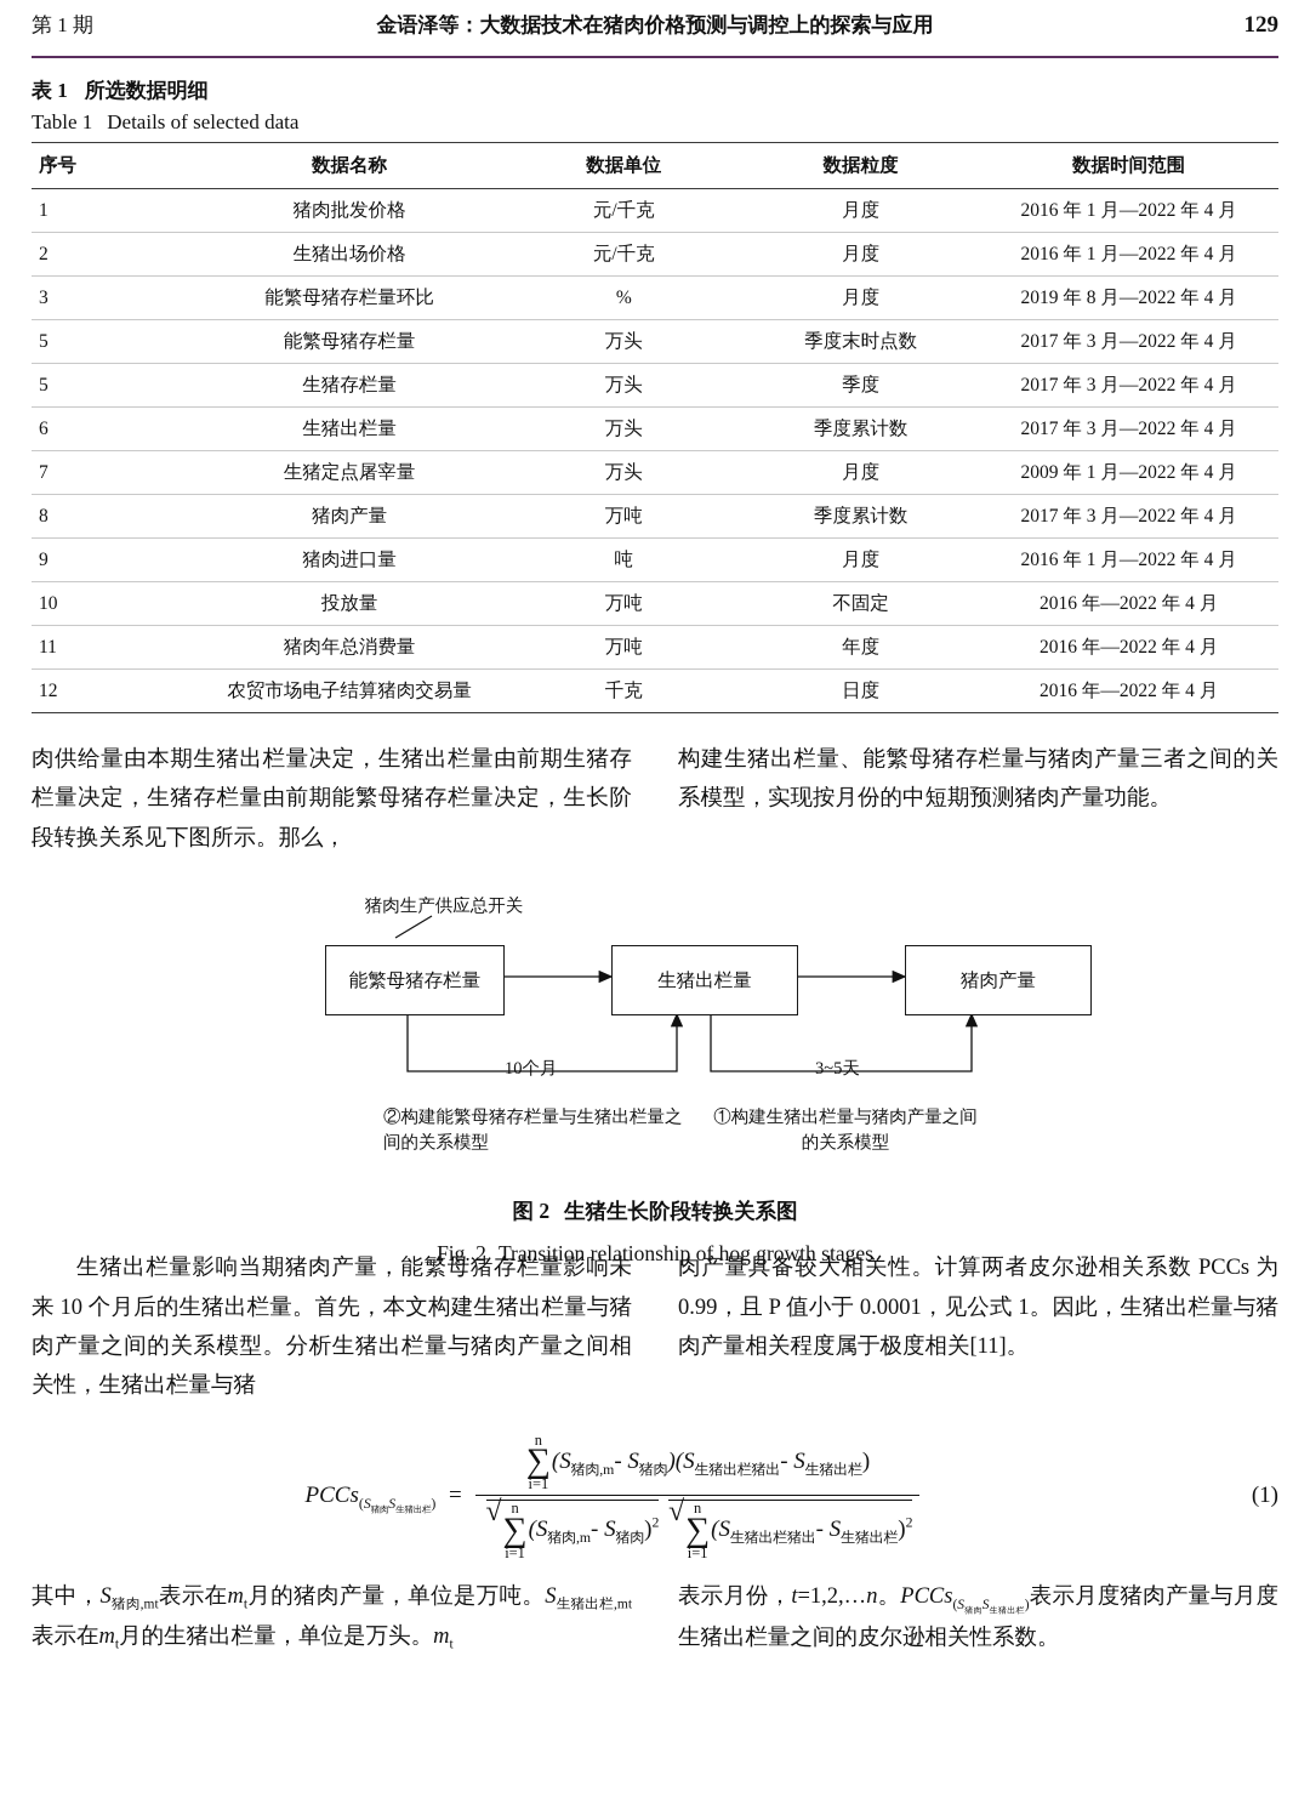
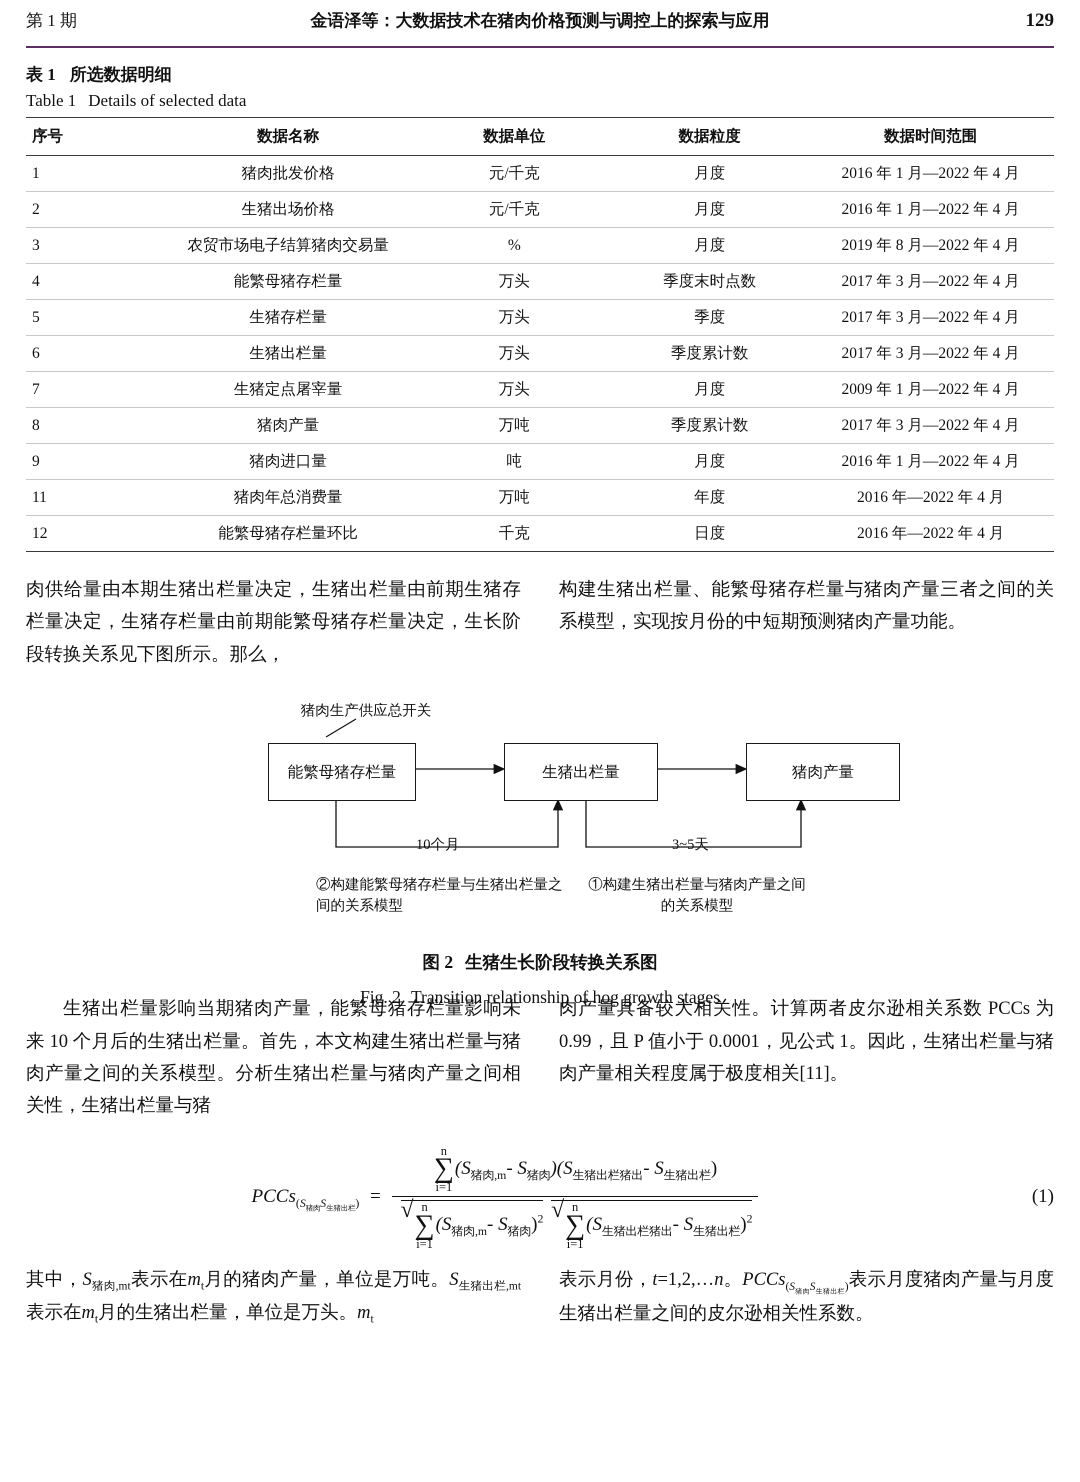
  第 1 期
  金语泽等：大数据技术在猪肉价格预测与调控上的探索与应用
  129
  表 1 所选数据明细
  Table 1 Details of selected data
  序号	数据名称	数据单位	数据粒度	数据时间范围
  1	猪肉批发价格	元/千克	月度	2016 年 1 月—2022 年 4 月
  2	生猪出场价格	元/千克	月度	2016 年 1 月—2022 年 4 月
- 3	能繁母猪存栏量环比	%	月度	2019 年 8 月—2022 年 4 月
+ 3	农贸市场电子结算猪肉交易量	%	月度	2019 年 8 月—2022 年 4 月
- 5	能繁母猪存栏量	万头	季度末时点数	2017 年 3 月—2022 年 4 月
+ 4	能繁母猪存栏量	万头	季度末时点数	2017 年 3 月—2022 年 4 月
  5	生猪存栏量	万头	季度	2017 年 3 月—2022 年 4 月
  6	生猪出栏量	万头	季度累计数	2017 年 3 月—2022 年 4 月
  7	生猪定点屠宰量	万头	月度	2009 年 1 月—2022 年 4 月
  8	猪肉产量	万吨	季度累计数	2017 年 3 月—2022 年 4 月
  9	猪肉进口量	吨	月度	2016 年 1 月—2022 年 4 月
- 10	投放量	万吨	不固定	2016 年—2022 年 4 月
  11	猪肉年总消费量	万吨	年度	2016 年—2022 年 4 月
- 12	农贸市场电子结算猪肉交易量	千克	日度	2016 年—2022 年 4 月
+ 12	能繁母猪存栏量环比	千克	日度	2016 年—2022 年 4 月
  肉供给量由本期生猪出栏量决定，生猪出栏量由前期生猪存栏量决定，生猪存栏量由前期能繁母猪存栏量决定，生长阶段转换关系见下图所示。那么，
  构建生猪出栏量、能繁母猪存栏量与猪肉产量三者之间的关系模型，实现按月份的中短期预测猪肉产量功能。
  猪肉生产供应总开关
  能繁母猪存栏量
  生猪出栏量
  猪肉产量
  10个月
  3~5天
  ②构建能繁母猪存栏量与生猪出栏量之间的关系模型
  ①构建生猪出栏量与猪肉产量之间的关系模型
  图 2 生猪生长阶段转换关系图
  Fig. 2 Transition relationship of hog growth stages
  生猪出栏量影响当期猪肉产量，能繁母猪存栏量影响未来 10 个月后的生猪出栏量。首先，本文构建生猪出栏量与猪肉产量之间的关系模型。分析生猪出栏量与猪肉产量之间相关性，生猪出栏量与猪
  肉产量具备较大相关性。计算两者皮尔逊相关系数 PCCs 为 0.99，且 P 值小于 0.0001，见公式 1。因此，生猪出栏量与猪肉产量相关程度属于极度相关[11]。
  PCCs(S猪肉S生猪出栏) =
  n
  ∑
  i=1
  (S猪肉,m- S猪肉)(S生猪出栏猪出- S生猪出栏)
  n
  ∑
  i=1
  (S猪肉,m- S猪肉)2
  n
  ∑
  i=1
  (S生猪出栏猪出- S生猪出栏)2
  (1)
  其中，S猪肉,mt表示在mt月的猪肉产量，单位是万吨。S生猪出栏,mt表示在mt月的生猪出栏量，单位是万头。mt
  表示月份，t=1,2,…n。PCCs(S猪肉S生猪出栏)表示月度猪肉产量与月度生猪出栏量之间的皮尔逊相关性系数。
